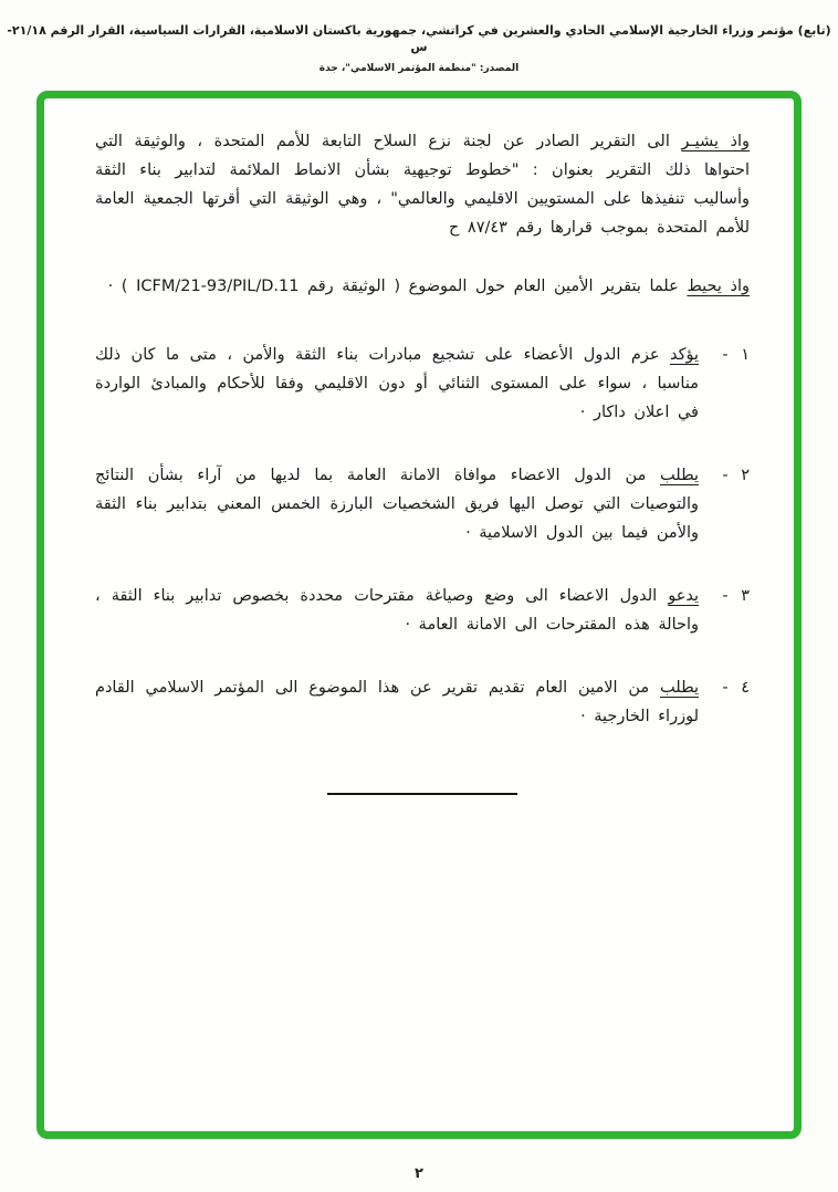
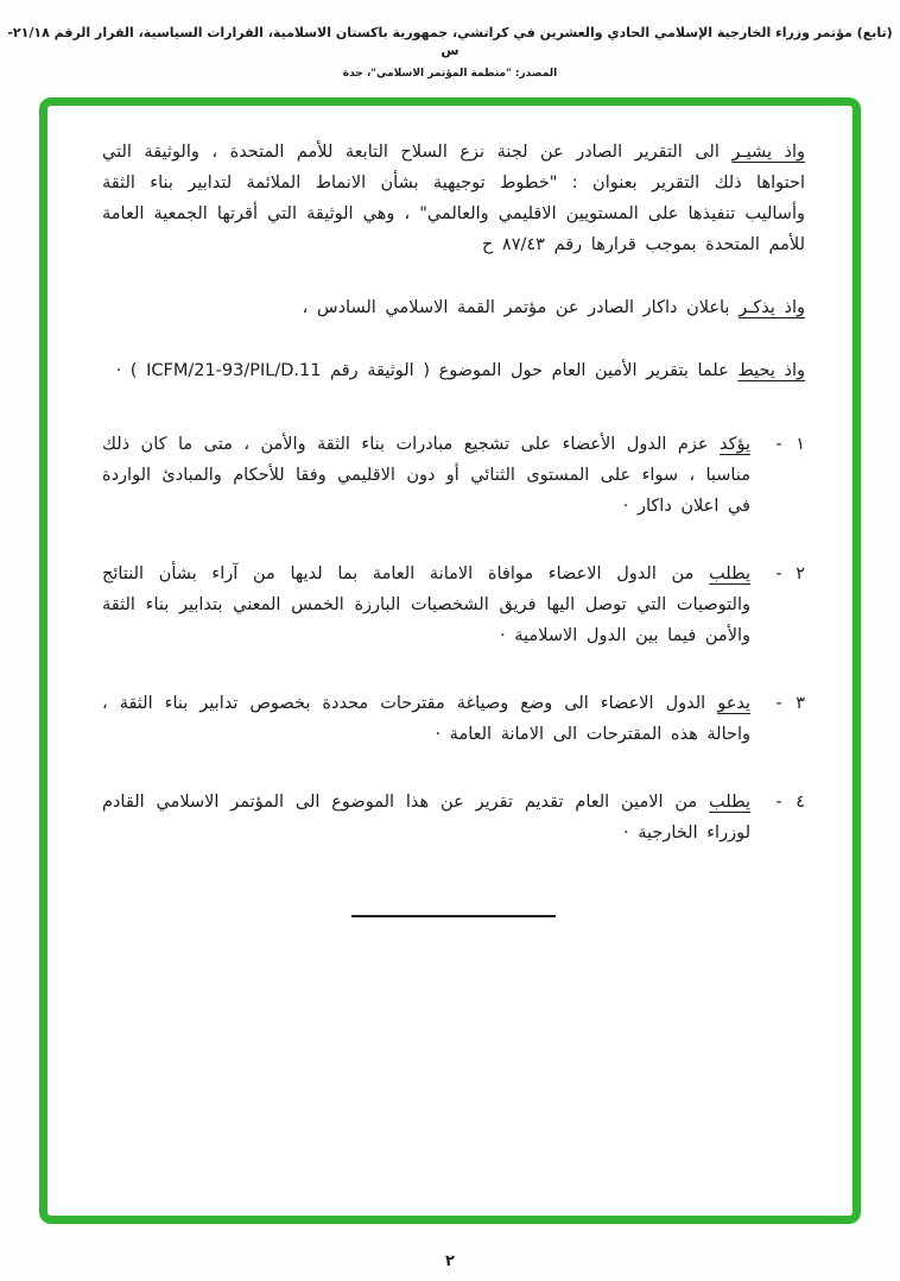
  (تابع) مؤتمر وزراء الخارجية الإسلامي الحادي والعشرين في كراتشي، جمهورية باكستان الاسلامية، القرارات السياسية، القرار الرقم ٢١/١٨-س
  المصدر: "منظمة المؤتمر الاسلامي"، جدة
  واذ يشيـر الى التقرير الصادر عن لجنة نزع السلاح التابعة للأمم المتحدة ، والوثيقة التي احتواها ذلك التقرير بعنوان : "خطوط توجيهية بشأن الانماط الملائمة لتدابير بناء الثقة وأساليب تنفيذها على المستويين الاقليمي والعالمي" ، وهي الوثيقة التي أقرتها الجمعية العامة للأمم المتحدة بموجب قرارها رقم ٨٧/٤٣ ح
+ واذ يذكـر باعلان داكار الصادر عن مؤتمر القمة الاسلامي السادس ،
  واذ يحيط علما بتقرير الأمين العام حول الموضوع ( الوثيقة رقم ICFM/21-93/PIL/D.11 ) ·
  ١ -
  يؤكد عزم الدول الأعضاء على تشجيع مبادرات بناء الثقة والأمن ، متى ما كان ذلك مناسبا ، سواء على المستوى الثنائي أو دون الاقليمي وفقا للأحكام والمبادئ الواردة في اعلان داكار ·
  ٢ -
  يطلب من الدول الاعضاء موافاة الامانة العامة بما لديها من آراء بشأن النتائج والتوصيات التي توصل اليها فريق الشخصيات البارزة الخمس المعني بتدابير بناء الثقة والأمن فيما بين الدول الاسلامية ·
  ٣ -
  يدعو الدول الاعضاء الى وضع وصياغة مقترحات محددة بخصوص تدابير بناء الثقة ، واحالة هذه المقترحات الى الامانة العامة ·
  ٤ -
  يطلب من الامين العام تقديم تقرير عن هذا الموضوع الى المؤتمر الاسلامي القادم لوزراء الخارجية ·
  ٢
